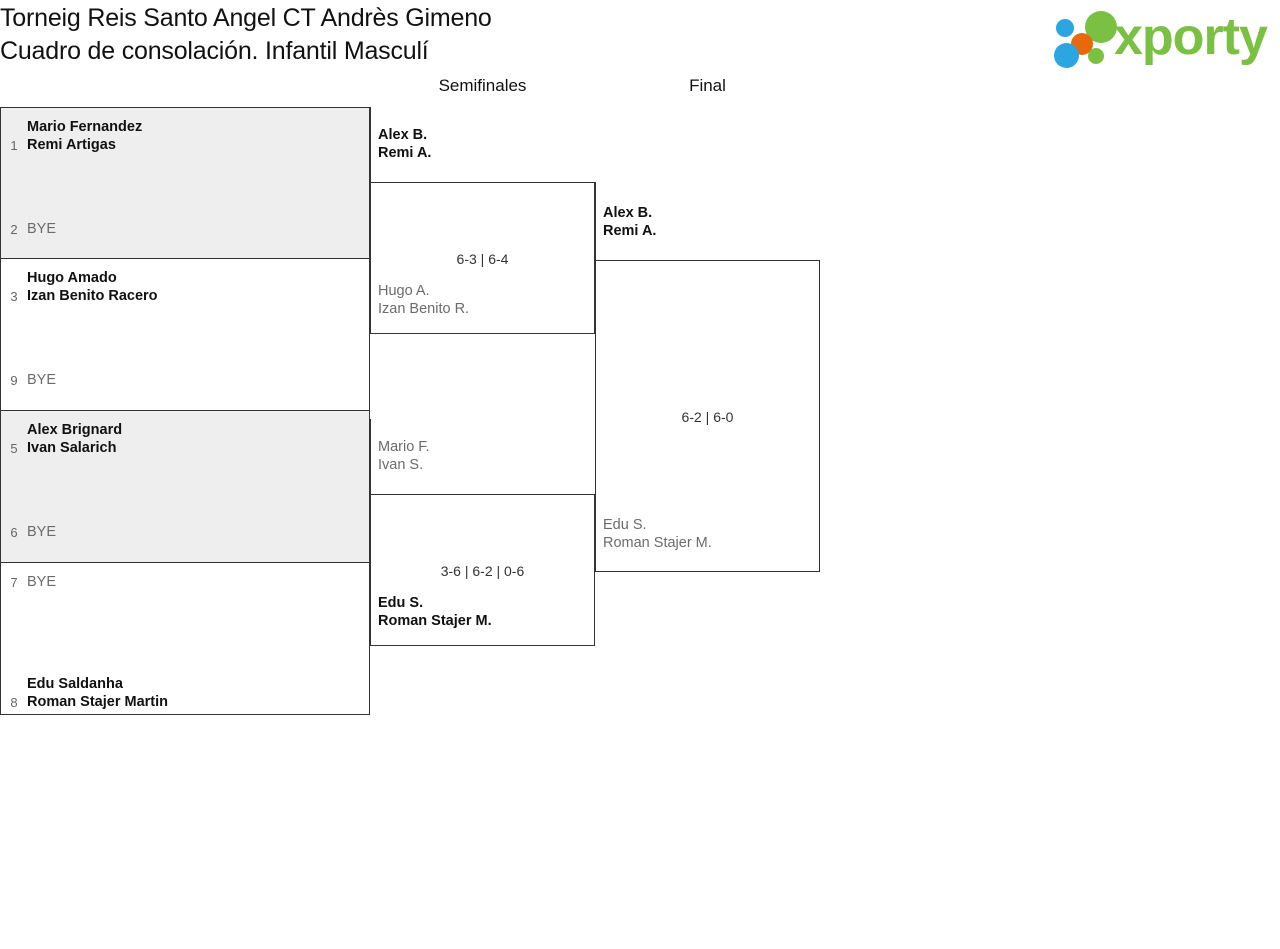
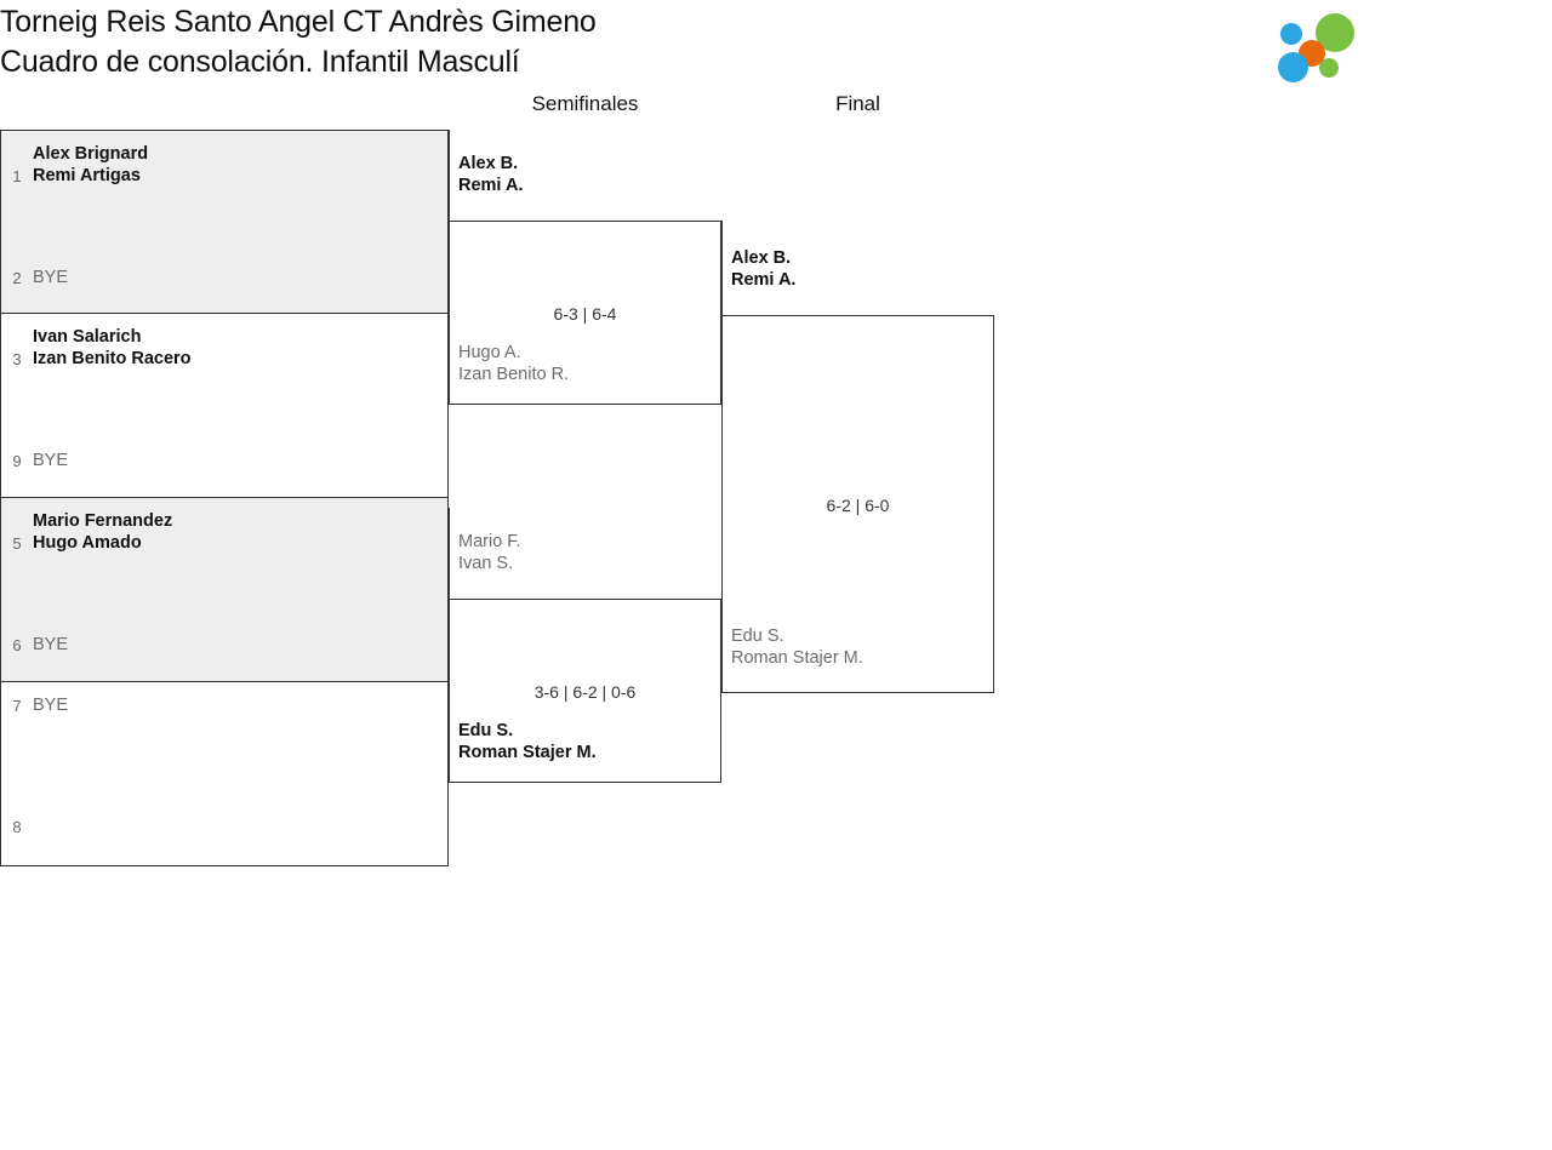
  Torneig Reis Santo Angel CT Andrès Gimeno
  Cuadro de consolación. Infantil Masculí
- xporty
  Semifinales
  Final
  1
- Mario Fernandez
+ Alex Brignard
  Remi Artigas
  2
  BYE
  3
- Hugo Amado
+ Ivan Salarich
  Izan Benito Racero
  9
  BYE
  5
- Alex Brignard
+ Mario Fernandez
- Ivan Salarich
+ Hugo Amado
  6
  BYE
  7
  BYE
  8
- Edu Saldanha
- Roman Stajer Martin
  6-3 | 6-4
  Alex B.
  Remi A.
  Hugo A.
  Izan Benito R.
  3-6 | 6-2 | 0-6
  Mario F.
  Ivan S.
  Edu S.
  Roman Stajer M.
  6-2 | 6-0
  Alex B.
  Remi A.
  Edu S.
  Roman Stajer M.
